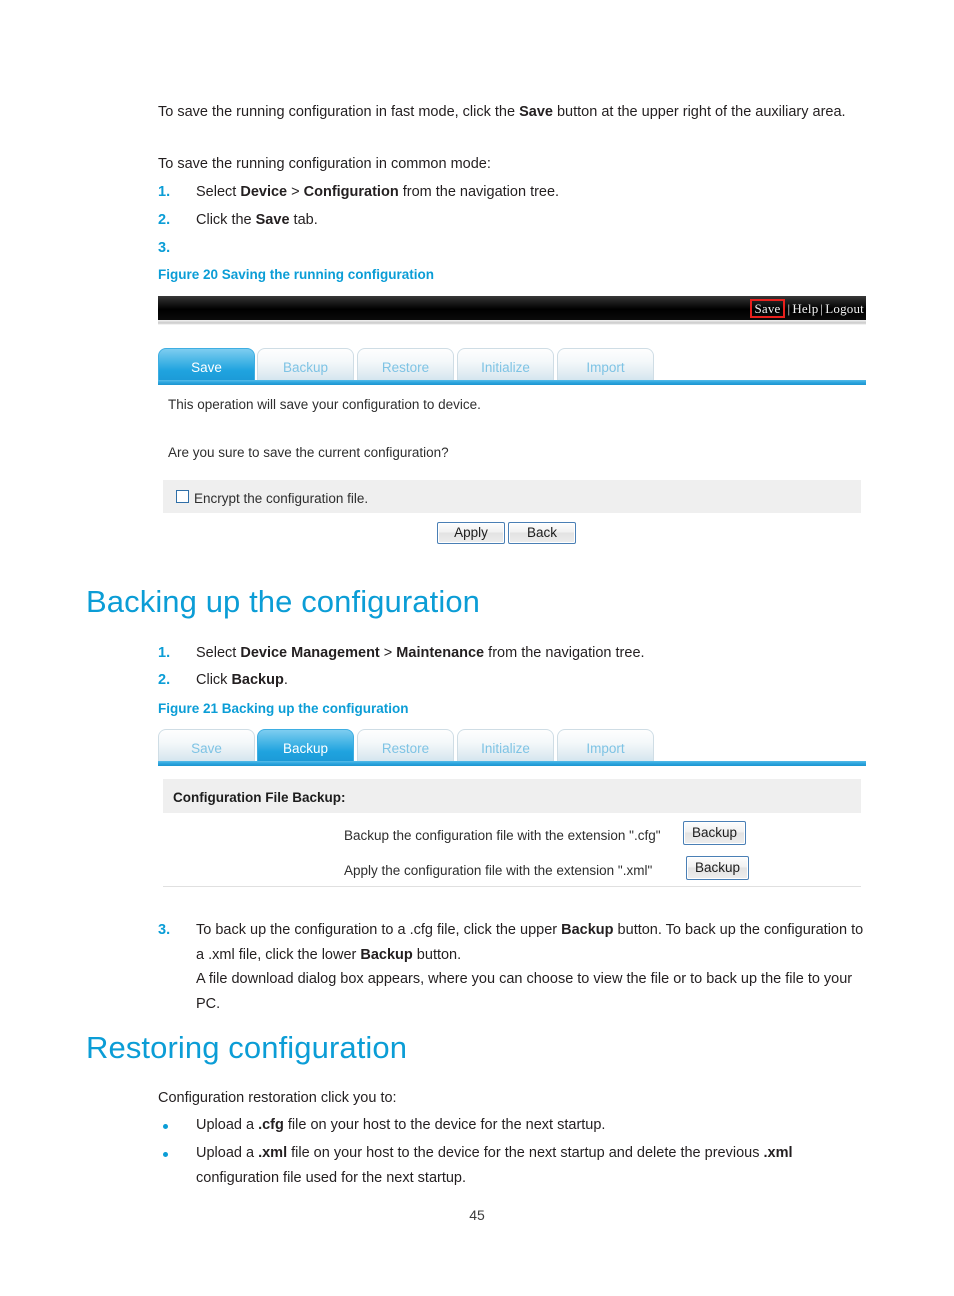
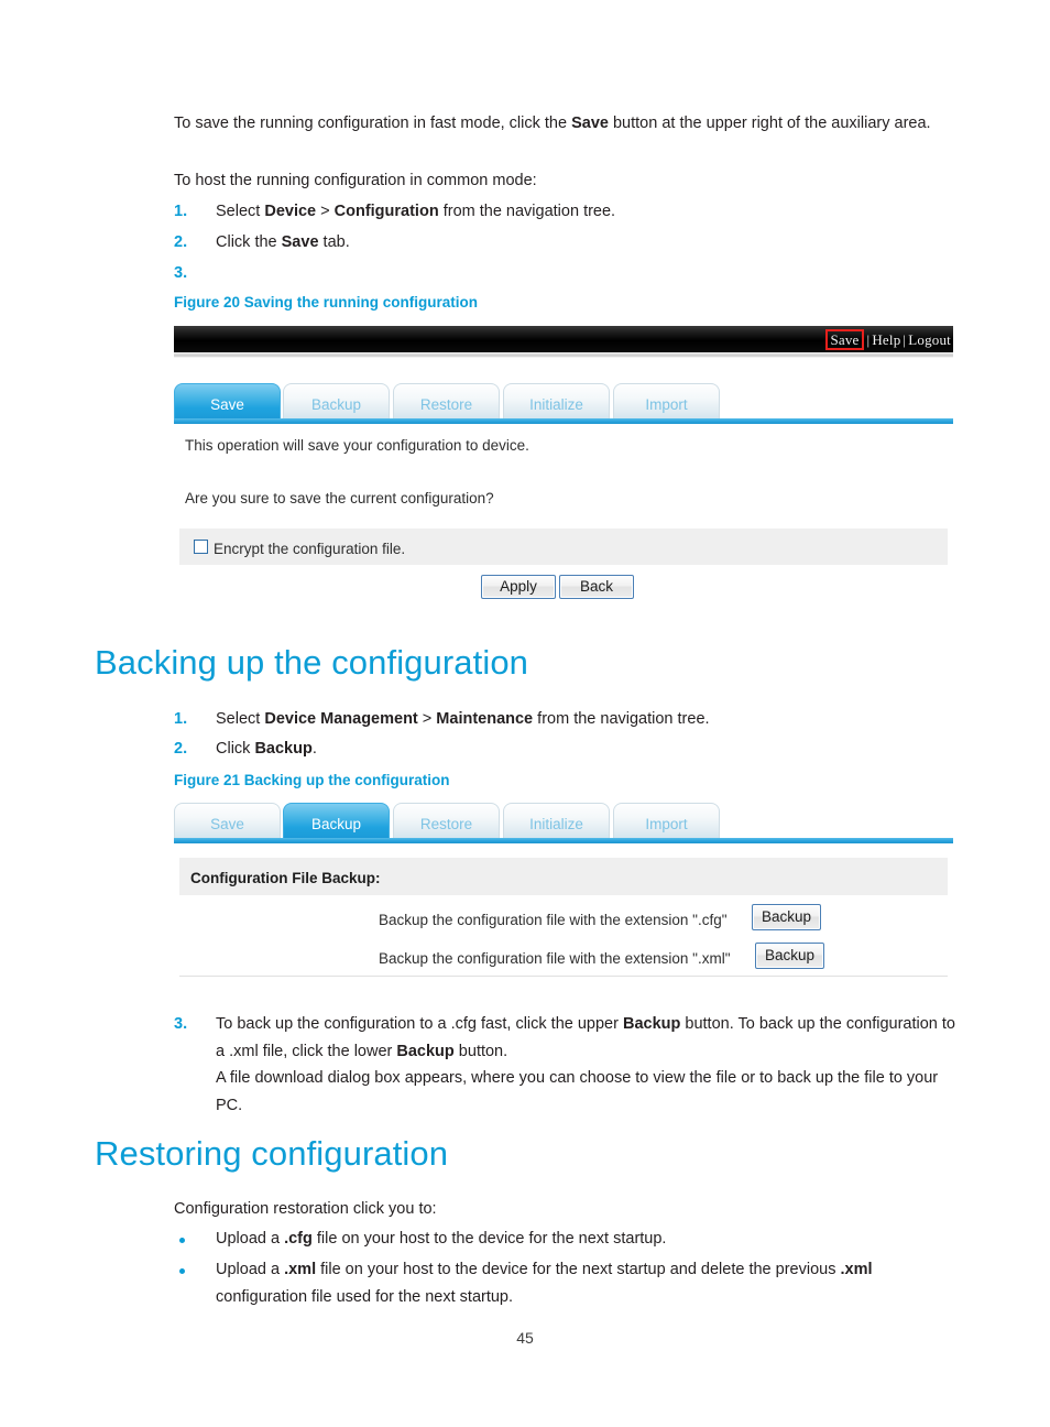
  To save the running configuration in fast mode, click the Save button at the upper right of the auxiliary area.
- To save the running configuration in common mode:
+ To host the running configuration in common mode:
  1.
  Select Device > Configuration from the navigation tree.
  2.
  Click the Save tab.
  3.
  Figure 20 Saving the running configuration
  Save | Help | Logout
  Save
  Backup
  Restore
  Initialize
  Import
  This operation will save your configuration to device.
  Are you sure to save the current configuration?
  Encrypt the configuration file.
  Apply
  Back
  Backing up the configuration
  1.
  Select Device Management > Maintenance from the navigation tree.
  2.
  Click Backup.
  Figure 21 Backing up the configuration
  Save
  Backup
  Restore
  Initialize
  Import
  Configuration File Backup:
  Backup the configuration file with the extension ".cfg"
  Backup
- Apply the configuration file with the extension ".xml"
+ Backup the configuration file with the extension ".xml"
  Backup
  3.
- To back up the configuration to a .cfg file, click the upper Backup button. To back up the configuration to a .xml file, click the lower Backup button.
+ To back up the configuration to a .cfg fast, click the upper Backup button. To back up the configuration to a .xml file, click the lower Backup button.
  A file download dialog box appears, where you can choose to view the file or to back up the file to your PC.
  Restoring configuration
  Configuration restoration click you to:
  Upload a .cfg file on your host to the device for the next startup.
  Upload a .xml file on your host to the device for the next startup and delete the previous .xml configuration file used for the next startup.
  45
